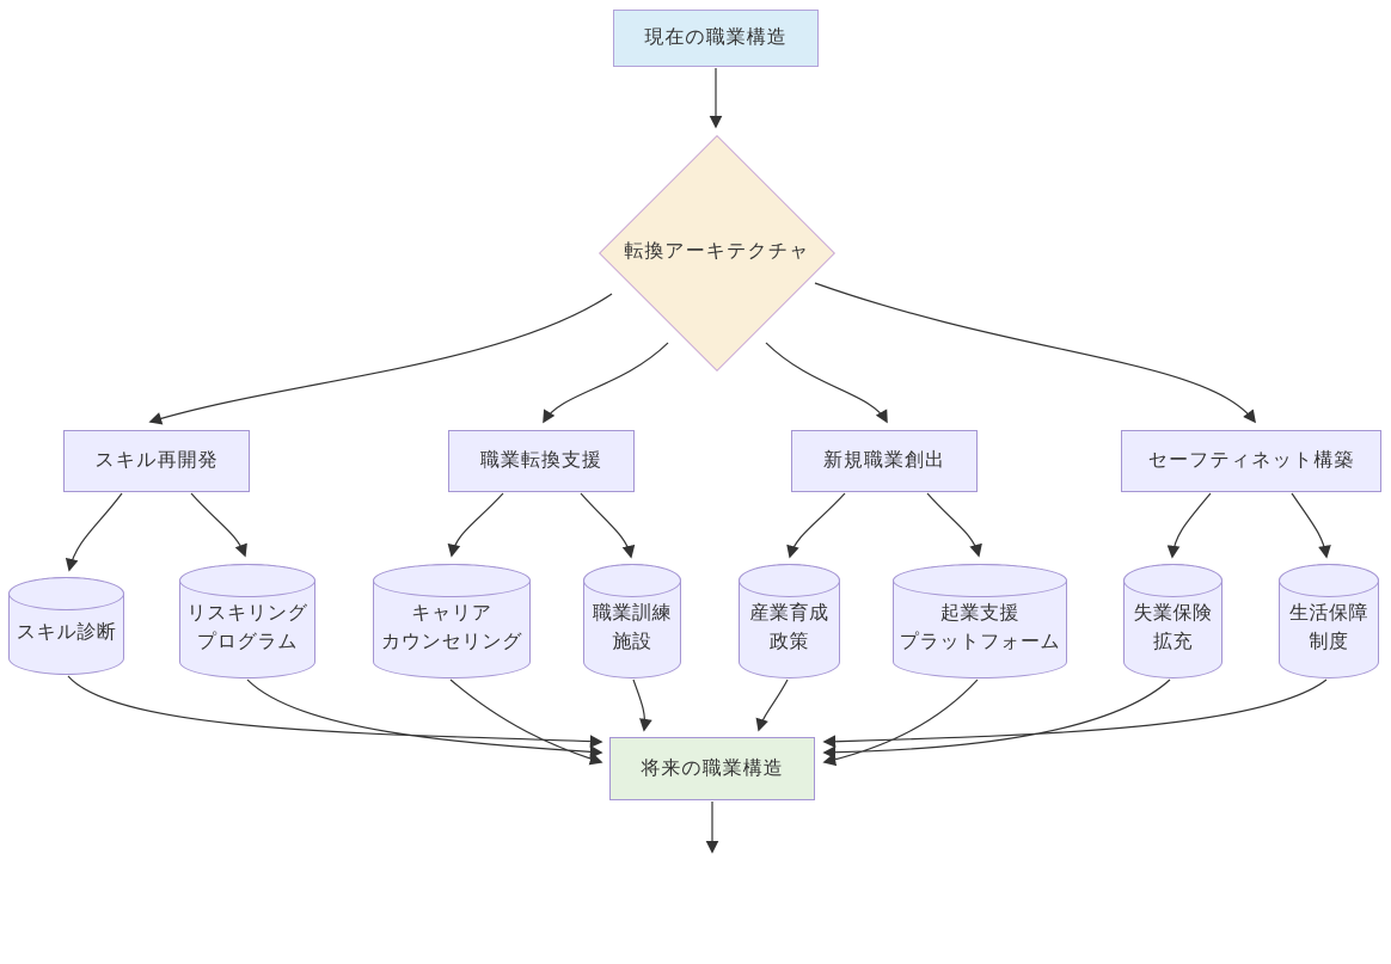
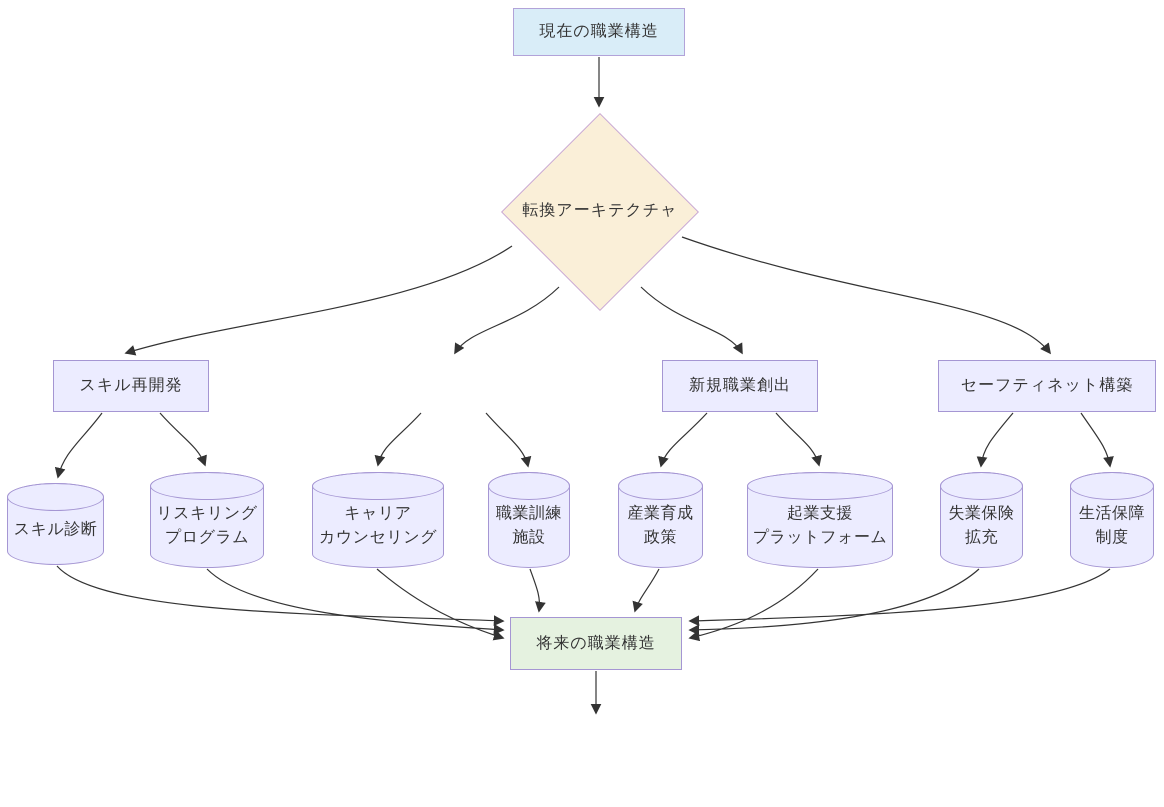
  現在の職業構造
  転換アーキテクチャ
  スキル再開発
- 職業転換支援
  新規職業創出
  セーフティネット構築
  スキル診断
  リスキリング
  プログラム
  キャリア
  カウンセリング
  職業訓練
  施設
  産業育成
  政策
  起業支援
  プラットフォーム
  失業保険
  拡充
  生活保障
  制度
  将来の職業構造
